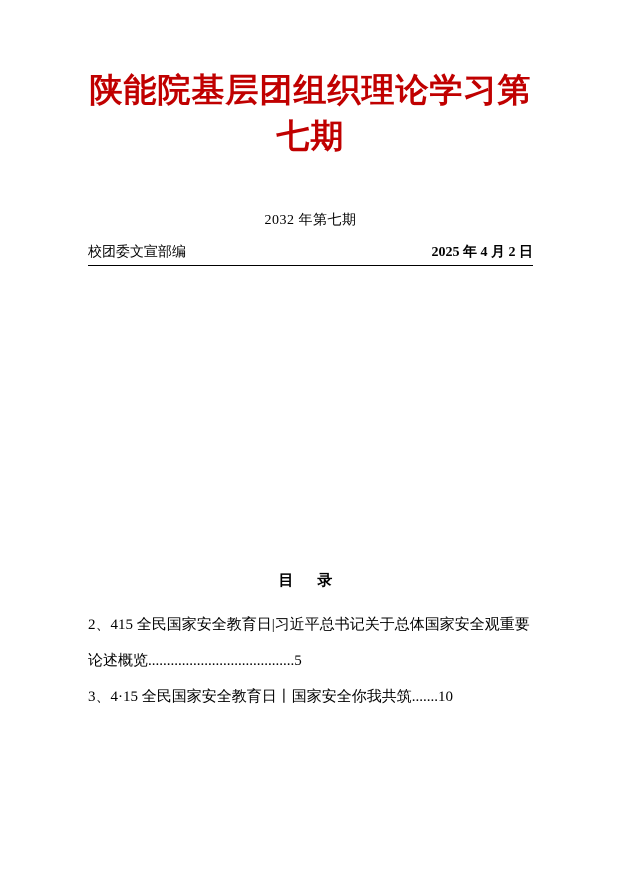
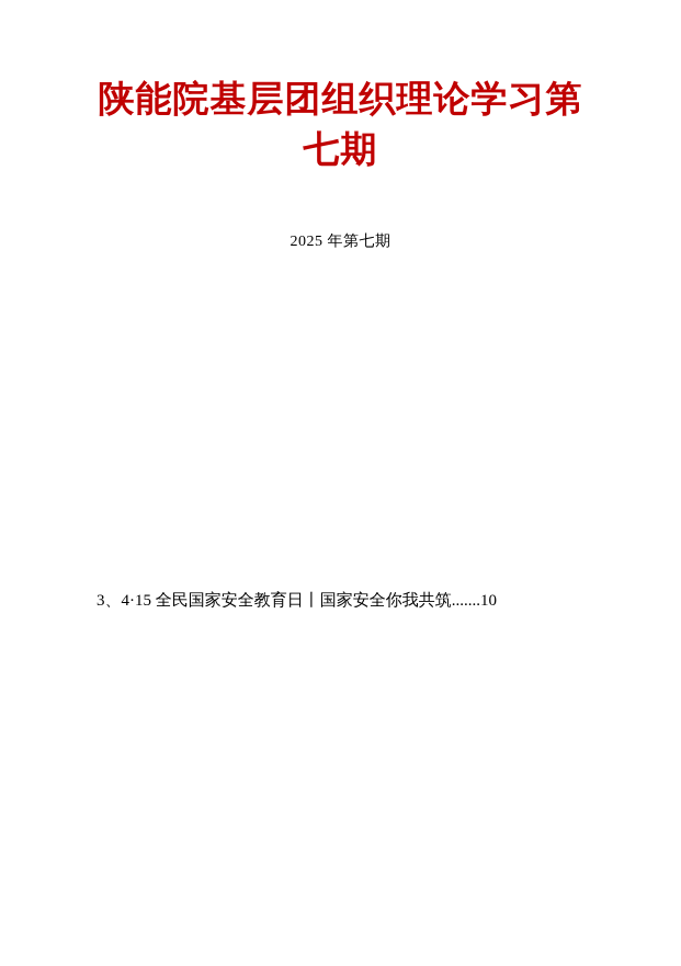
  陕能院基层团组织理论学习第七期
- 2032 年第七期
+ 2025 年第七期
- 校团委文宣部编
- 2025 年 4 月 2 日
- 目 录
- 2、415 全民国家安全教育日|习近平总书记关于总体国家安全观重要论述概览.......................................5
  3、4·15 全民国家安全教育日丨国家安全你我共筑.......10
